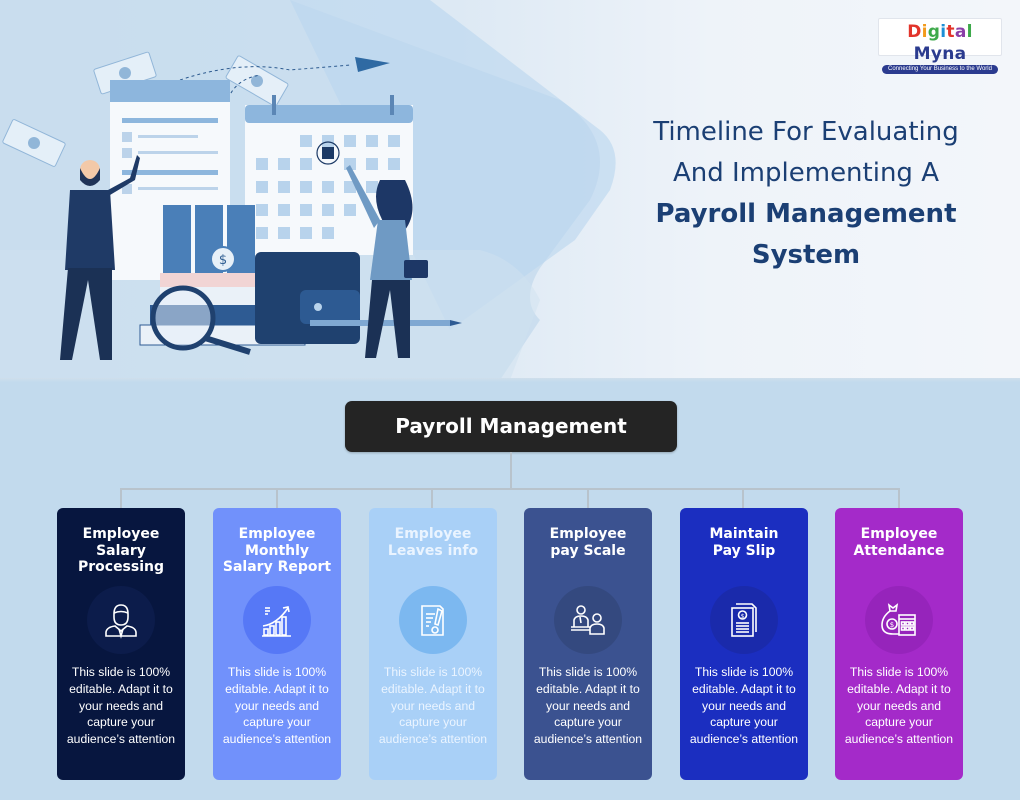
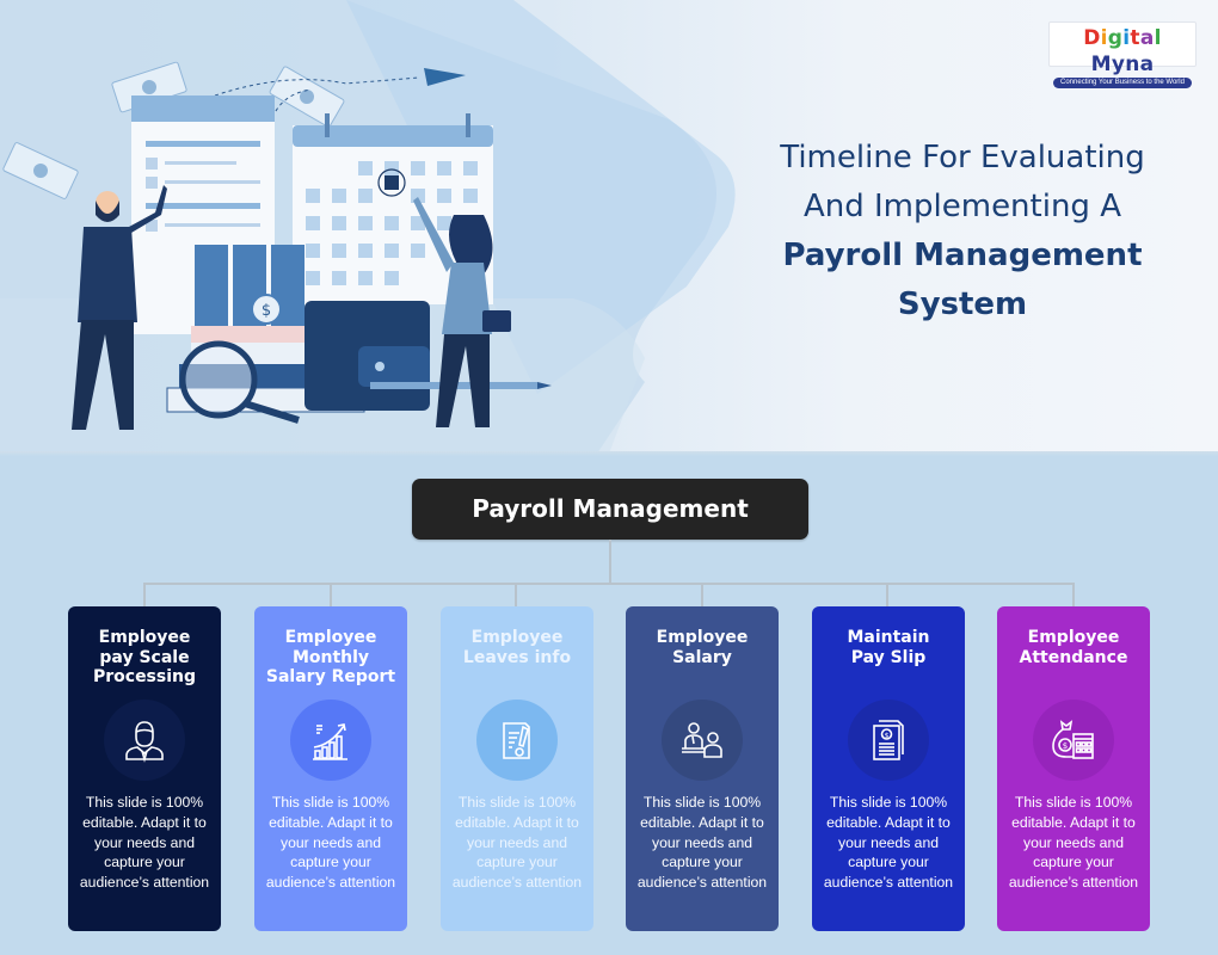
  $
  Digital Myna
  Timeline For Evaluating
  And Implementing A
  Payroll Management System
  Payroll Management
  Employee
- Salary
+ pay Scale
  Processing
  This slide is 100% editable. Adapt it to your needs and capture your audience’s attention
  Employee
  Monthly
  Salary Report
  This slide is 100% editable. Adapt it to your needs and capture your audience’s attention
  Employee
  Leaves info
  This slide is 100% editable. Adapt it to your needs and capture your audience’s attention
  Employee
- pay Scale
+ Salary
  This slide is 100% editable. Adapt it to your needs and capture your audience’s attention
  Maintain
  Pay Slip
  This slide is 100% editable. Adapt it to your needs and capture your audience’s attention
  Employee
  Attendance
  $
  This slide is 100% editable. Adapt it to your needs and capture your audience’s attention
